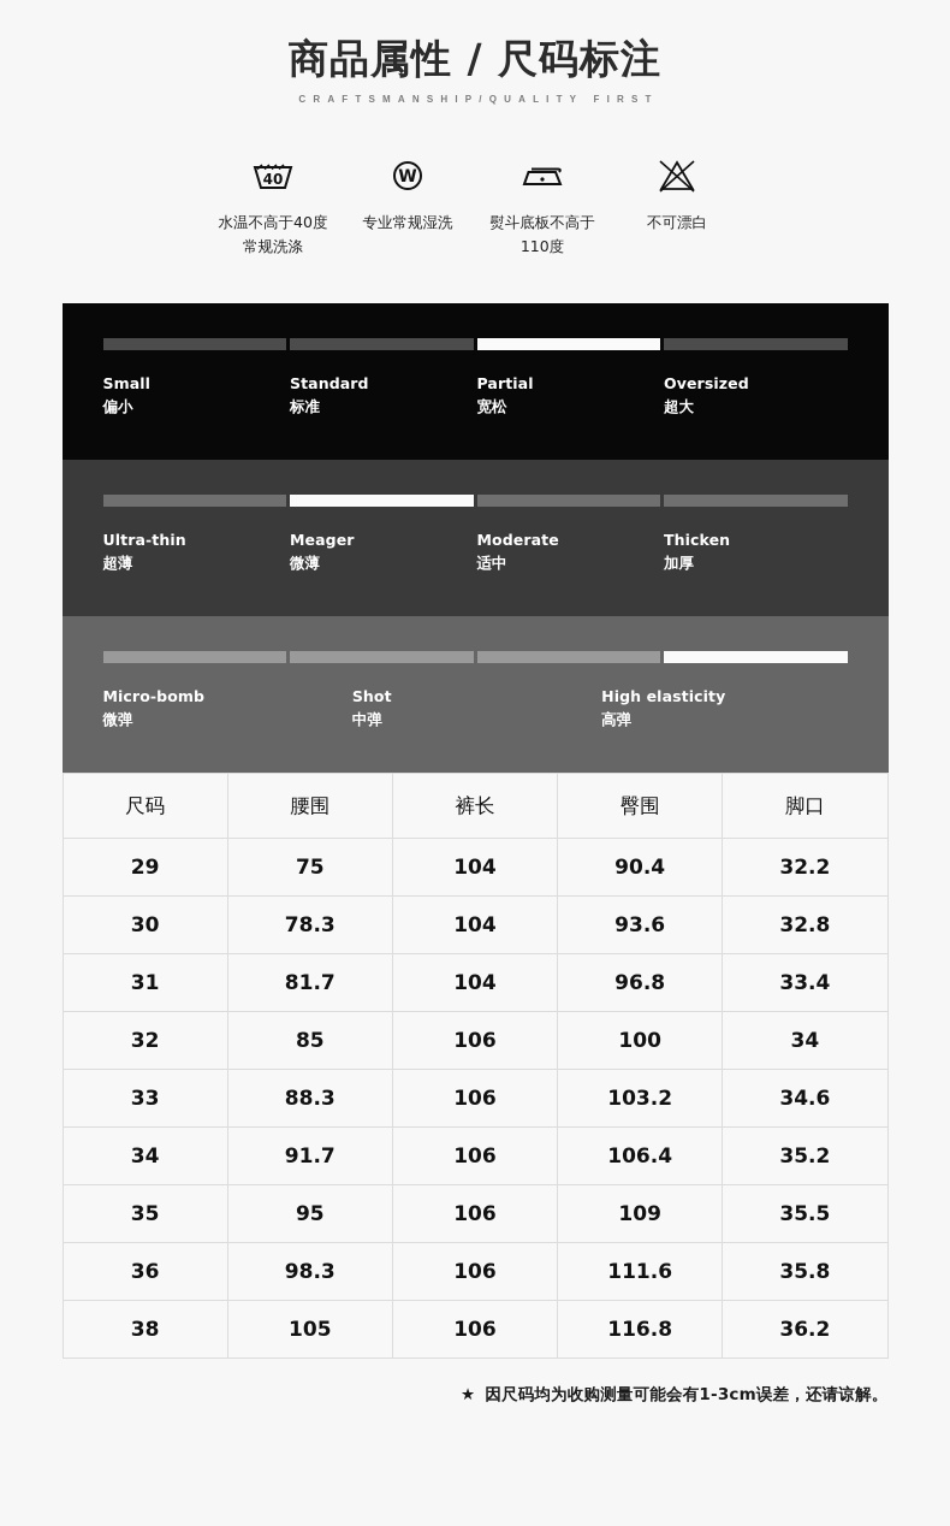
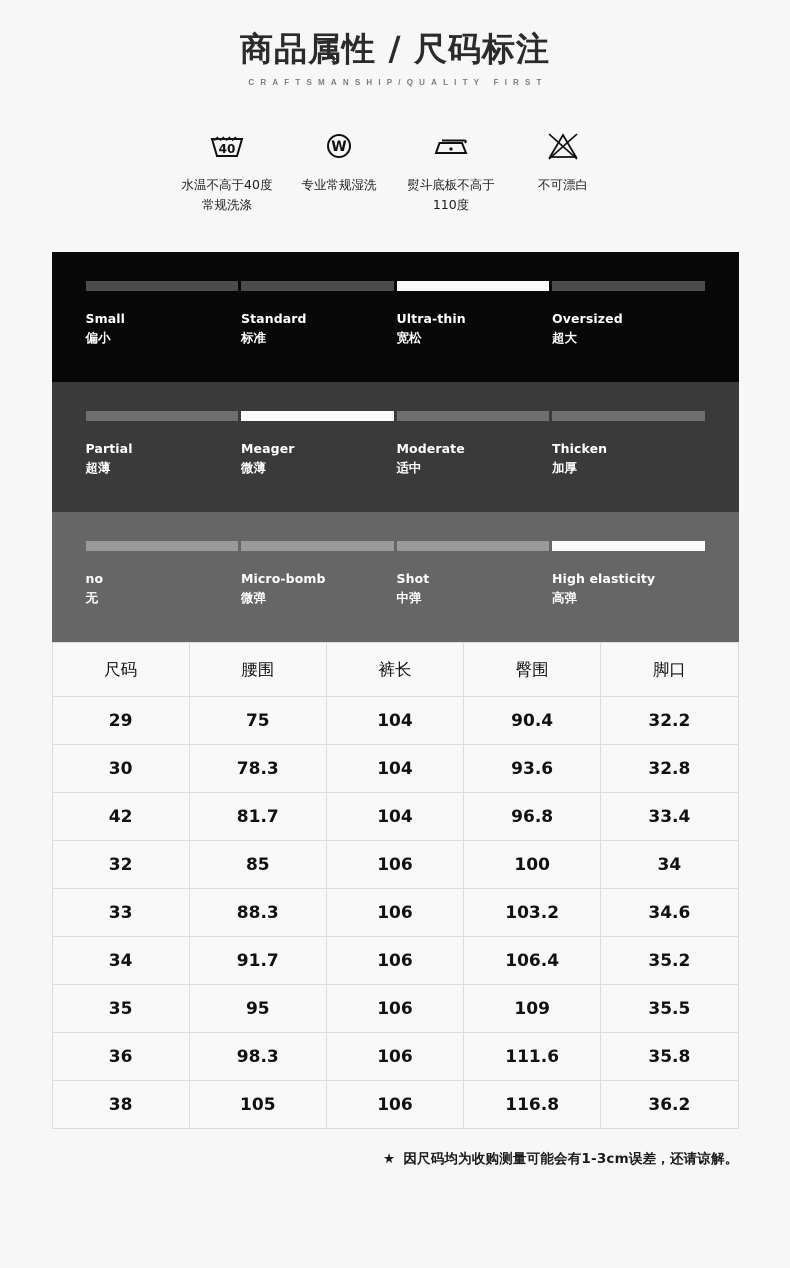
  商品属性 / 尺码标注
  CRAFTSMANSHIP/QUALITY FIRST
  40
  水温不高于40度
  常规洗涤
  W
  专业常规湿洗
  熨斗底板不高于
  110度
  不可漂白
  Small
  偏小
  Standard
  标准
- Partial
+ Ultra-thin
  宽松
  Oversized
  超大
- Ultra-thin
+ Partial
  超薄
  Meager
  微薄
  Moderate
  适中
  Thicken
  加厚
+ no
+ 无
  Micro-bomb
  微弹
  Shot
  中弹
  High elasticity
  高弹
  尺码	腰围	裤长	臀围	脚口
  29	75	104	90.4	32.2
  30	78.3	104	93.6	32.8
- 31	81.7	104	96.8	33.4
+ 42	81.7	104	96.8	33.4
  32	85	106	100	34
  33	88.3	106	103.2	34.6
  34	91.7	106	106.4	35.2
  35	95	106	109	35.5
  36	98.3	106	111.6	35.8
  38	105	106	116.8	36.2
  ★ 因尺码均为收购测量可能会有1-3cm误差，还请谅解。
